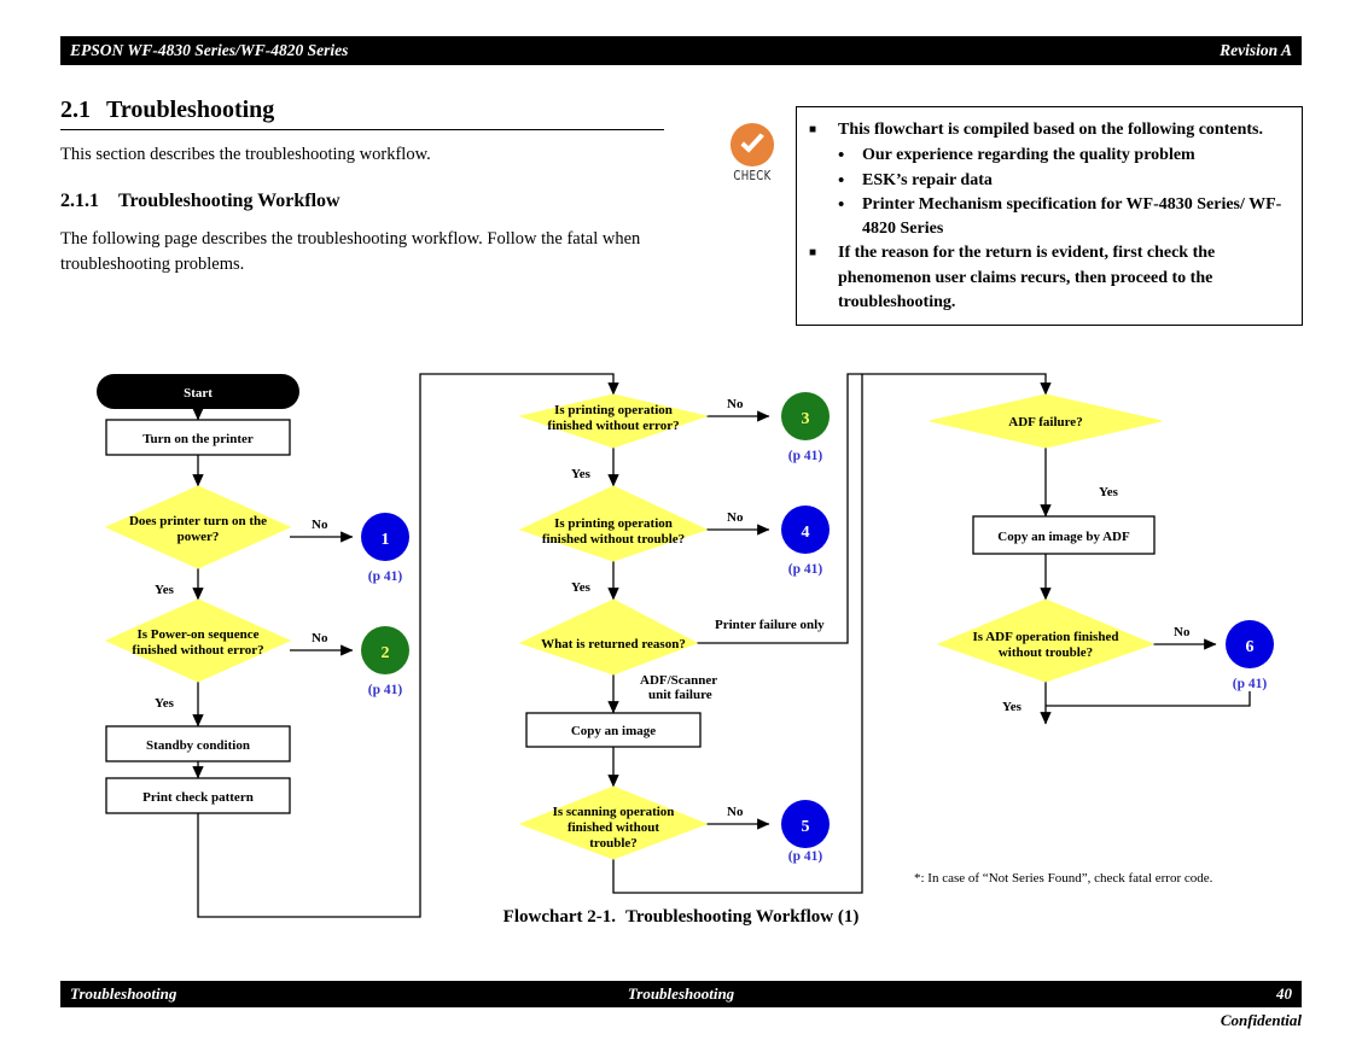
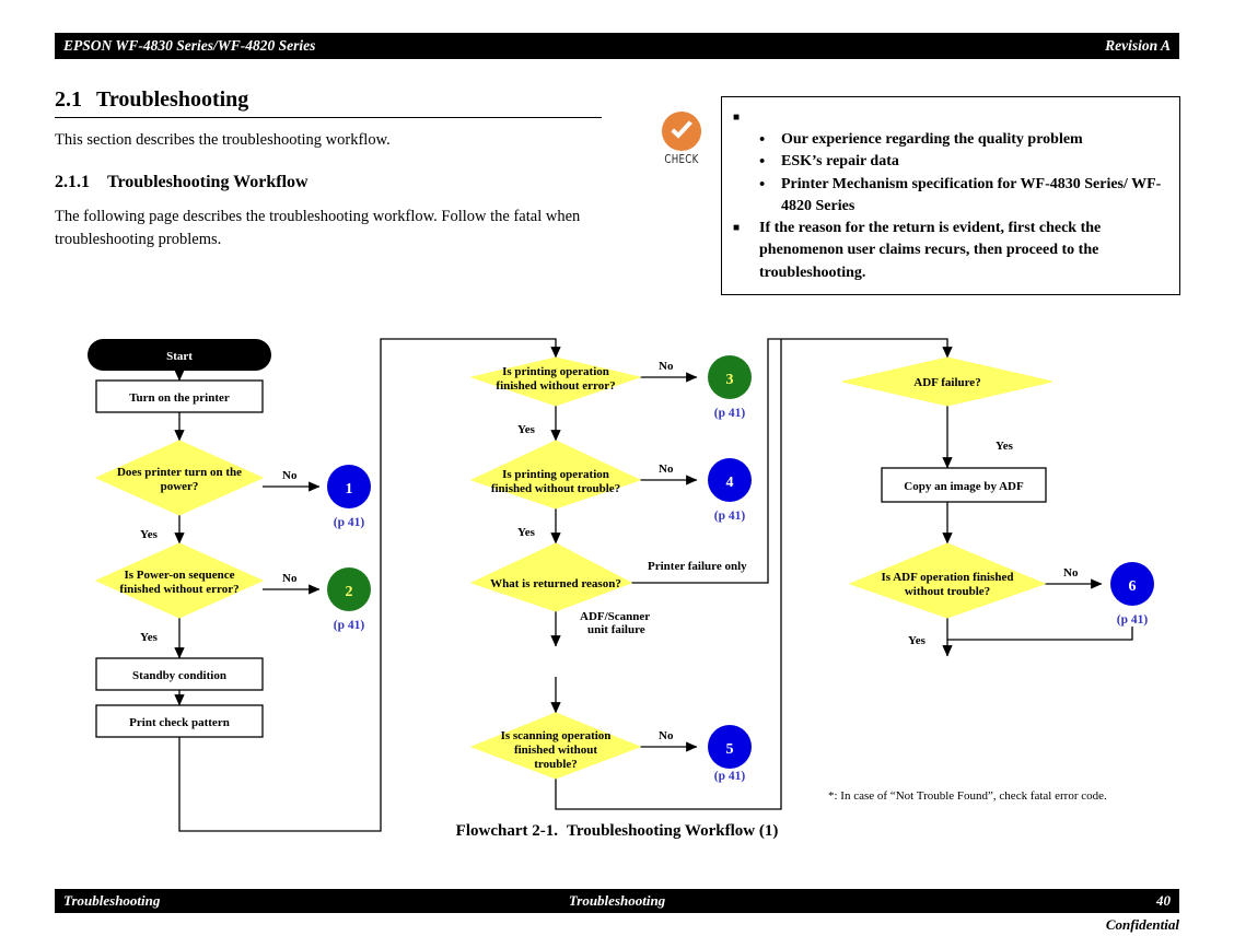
  EPSON WF-4830 Series/WF-4820 Series
  Revision A
  2.1 Troubleshooting
  This section describes the troubleshooting workflow.
  2.1.1 Troubleshooting Workflow
  The following page describes the troubleshooting workflow. Follow the fatal when troubleshooting problems.
  CHECK
  ■
- This flowchart is compiled based on the following contents.
  •
  Our experience regarding the quality problem
  •
  ESK’s repair data
  •
  Printer Mechanism specification for WF-4830 Series/ WF-4820 Series
  ■
  If the reason for the return is evident, first check the phenomenon user claims recurs, then proceed to the troubleshooting.
  Start
  Turn on the printer
  Does printer turn on the
  power?
  Is Power-on sequence
  finished without error?
  Standby condition
  Print check pattern
  No
  No
  Yes
  Yes
  1
  (p 41)
  2
  (p 41)
  Is printing operation
  finished without error?
  Is printing operation
  finished without trouble?
  What is returned reason?
- Copy an image
  Is scanning operation
  finished without
  trouble?
  No
  No
  No
  Yes
  Yes
  Printer failure only
  ADF/Scanner
  unit failure
  3
  (p 41)
  4
  (p 41)
  5
  (p 41)
  ADF failure?
  Copy an image by ADF
  Is ADF operation finished
  without trouble?
  Yes
  Yes
  No
  6
  (p 41)
- *: In case of “Not Series Found”, check fatal error code.
+ *: In case of “Not Trouble Found”, check fatal error code.
  Flowchart 2-1. Troubleshooting Workflow (1)
  Troubleshooting
  Troubleshooting
  40
  Confidential
